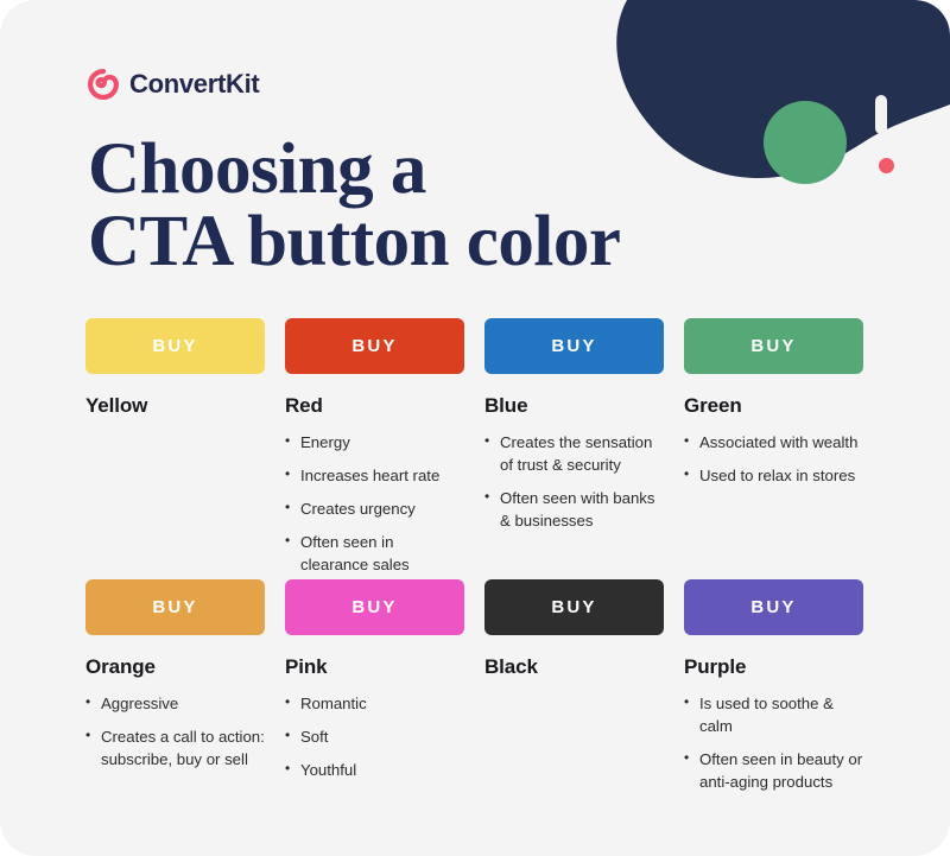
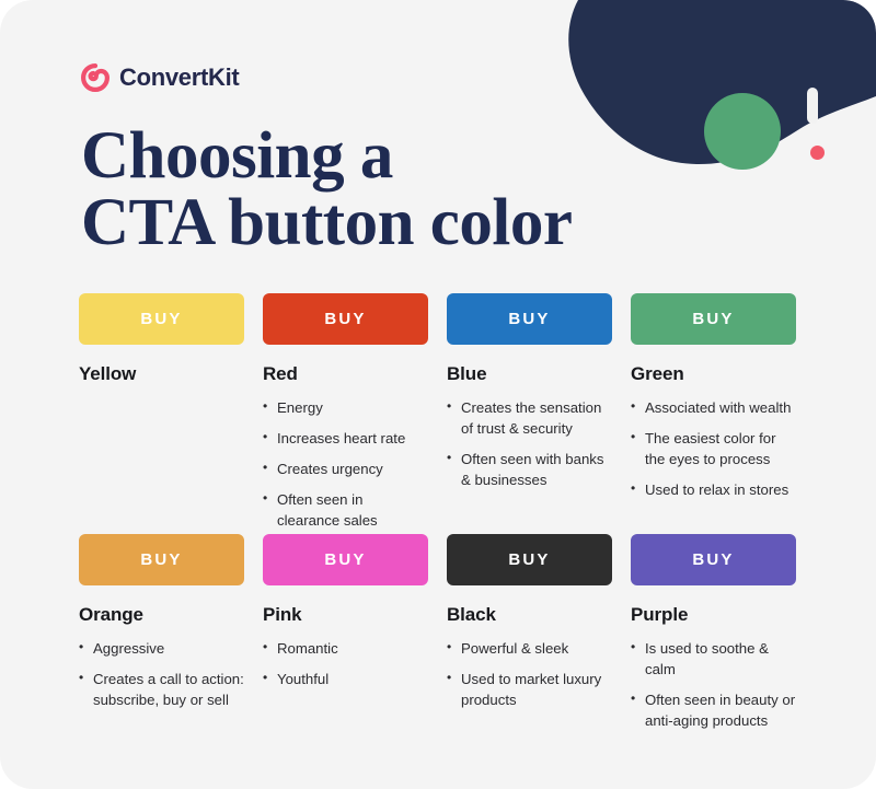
  ConvertKit
  Choosing a
  CTA button color
  BUY
  Yellow
  BUY
  Red
  Energy
  Increases heart rate
  Creates urgency
  Often seen in clearance sales
  BUY
  Blue
  Creates the sensation of trust & security
  Often seen with banks & businesses
  BUY
  Green
  Associated with wealth
+ The easiest color for the eyes to process
  Used to relax in stores
  BUY
  Orange
  Aggressive
  Creates a call to action: subscribe, buy or sell
  BUY
  Pink
  Romantic
- Soft
  Youthful
  BUY
  Black
+ Powerful & sleek
+ Used to market luxury products
  BUY
  Purple
  Is used to soothe & calm
  Often seen in beauty or anti-aging products
